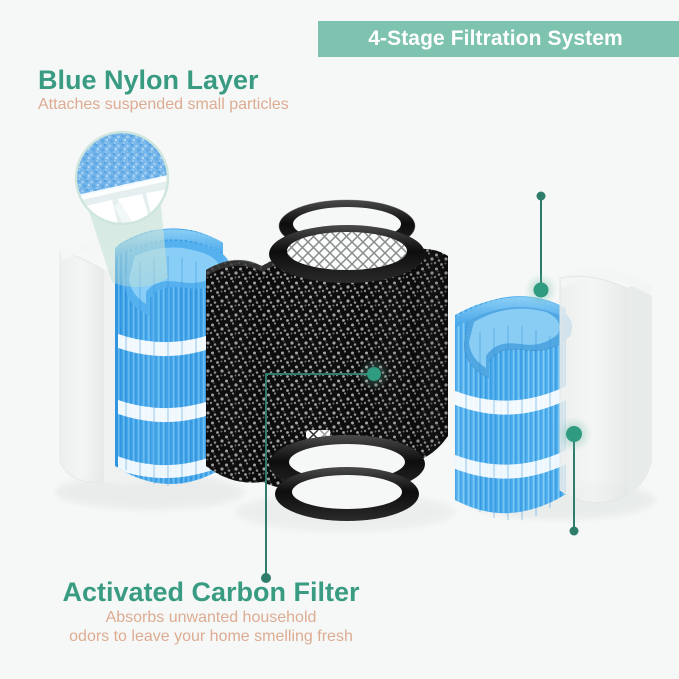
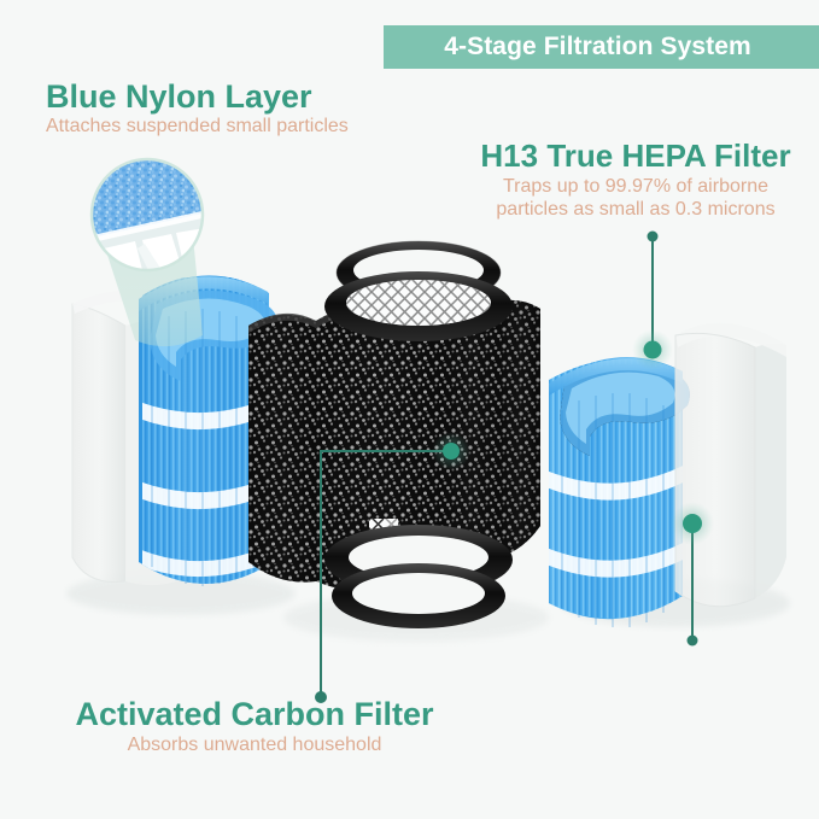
  4-Stage Filtration System
  Blue Nylon Layer
  Attaches suspended small particles
+ H13 True HEPA Filter
+ Traps up to 99.97% of airborne
+ particles as small as 0.3 microns
  Activated Carbon Filter
  Absorbs unwanted household
- odors to leave your home smelling fresh
